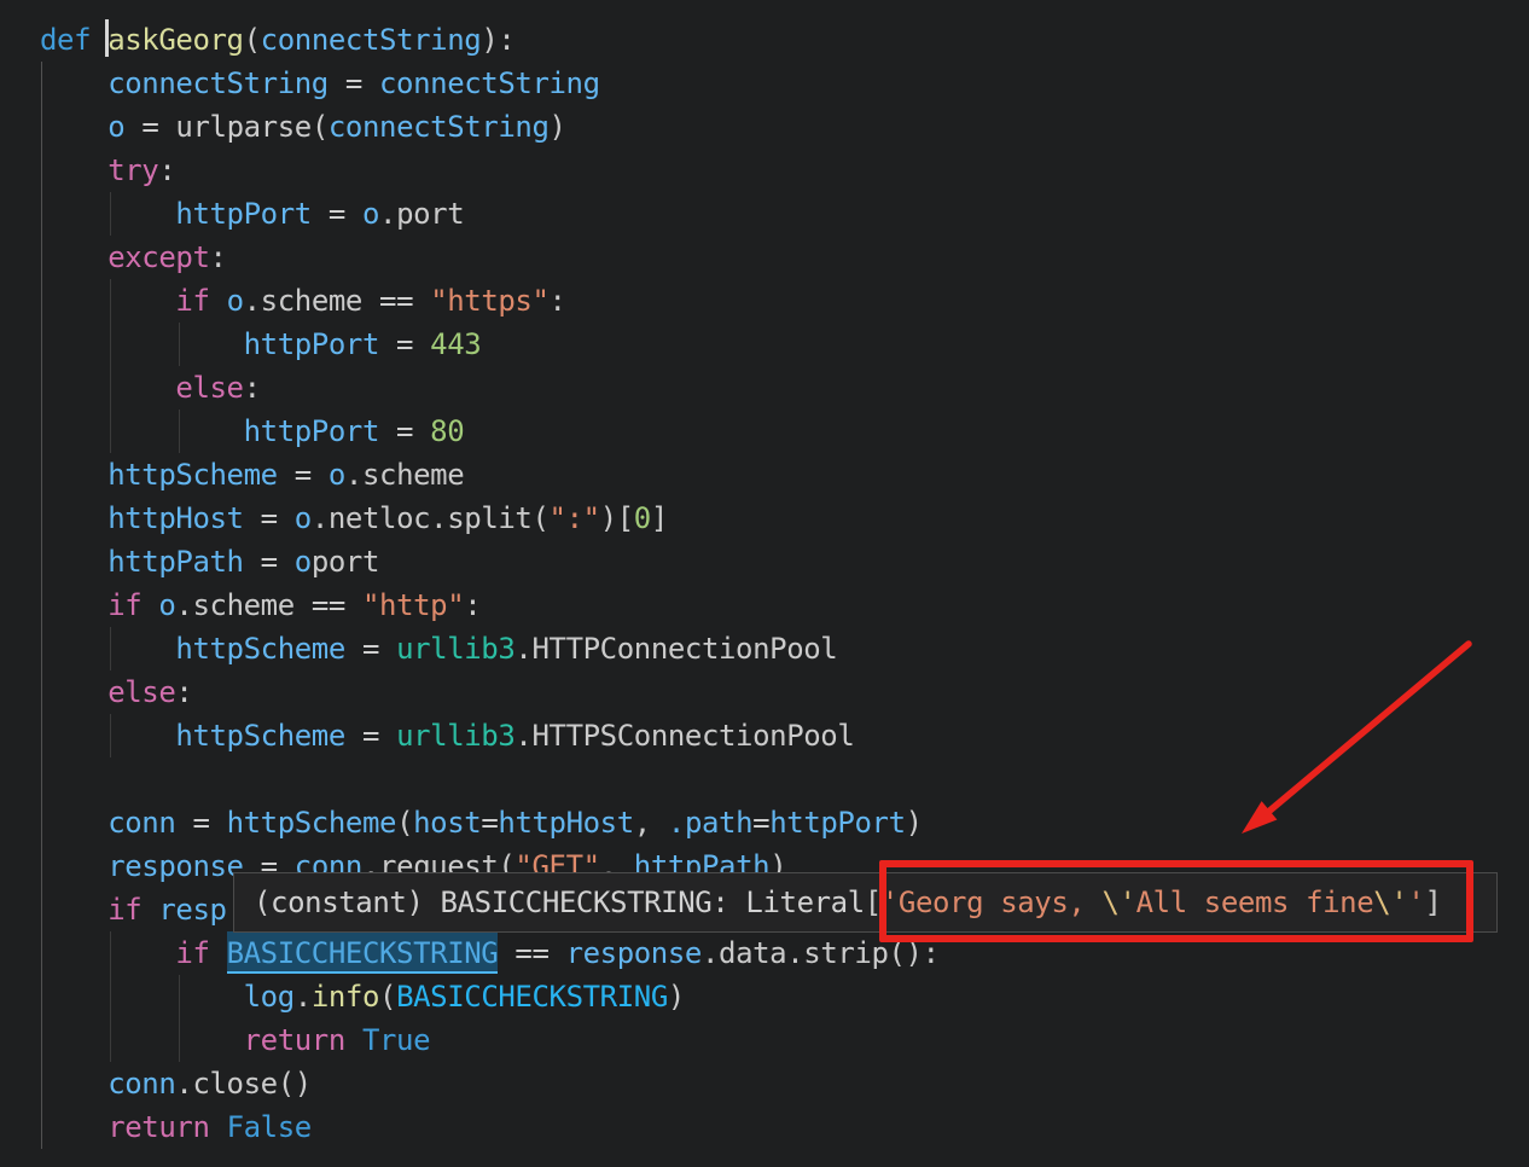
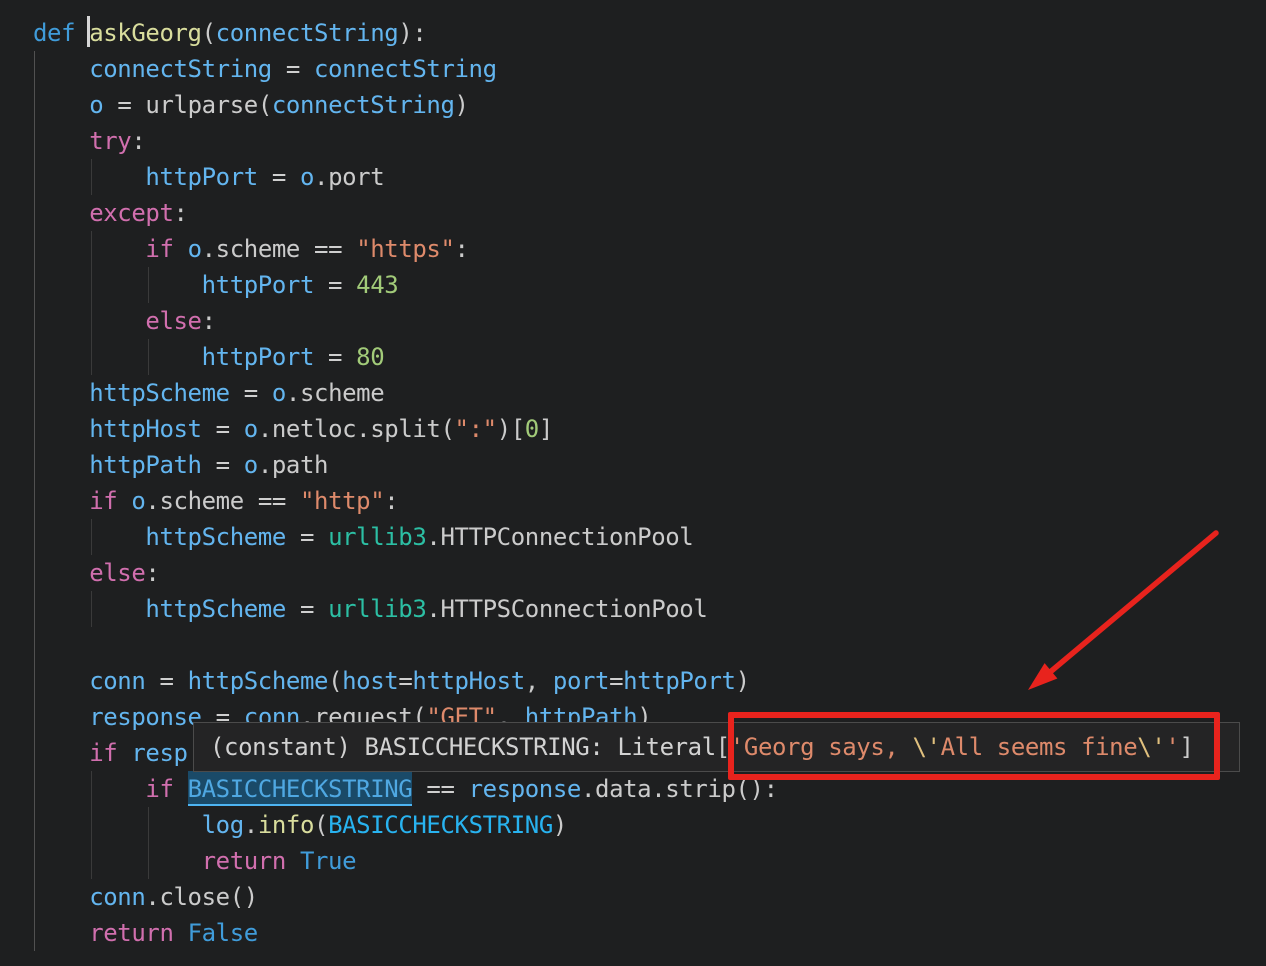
  def askGeorg(connectString):
  connectString = connectString
  o = urlparse(connectString)
  try:
  httpPort = o.port
  except:
  if o.scheme == "https":
  httpPort = 443
  else:
  httpPort = 80
  httpScheme = o.scheme
  httpHost = o.netloc.split(":")[0]
- httpPath = oport
+ httpPath = o.path
  if o.scheme == "http":
  httpScheme = urllib3.HTTPConnectionPool
  else:
  httpScheme = urllib3.HTTPSConnectionPool
- conn = httpScheme(host=httpHost, .path=httpPort)
+ conn = httpScheme(host=httpHost, port=httpPort)
  response = conn.request("GET", httpPath)
  if resp
  if BASICCHECKSTRING == response.data.strip():
  log.info(BASICCHECKSTRING)
  return True
  conn.close()
  return False
  (constant) BASICCHECKSTRING: Literal['Georg says, \'All seems fine\'']
